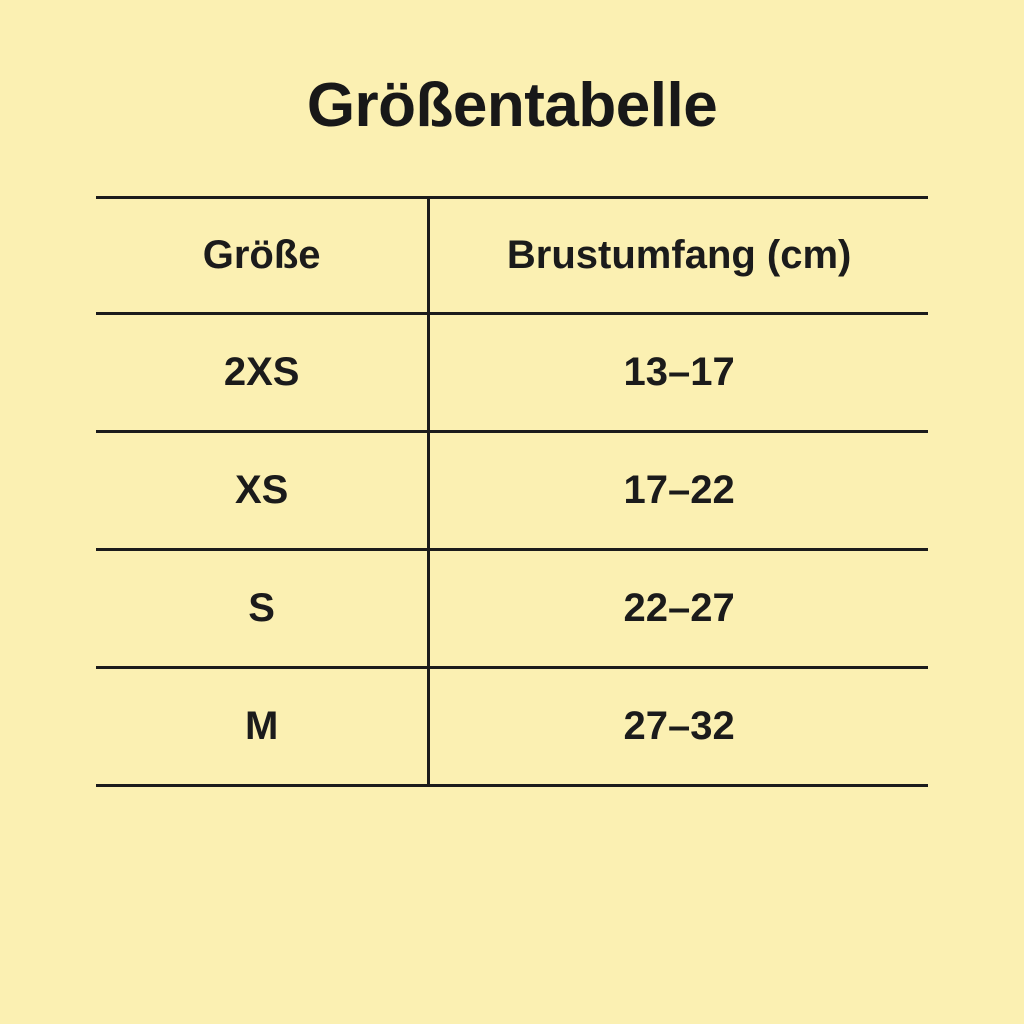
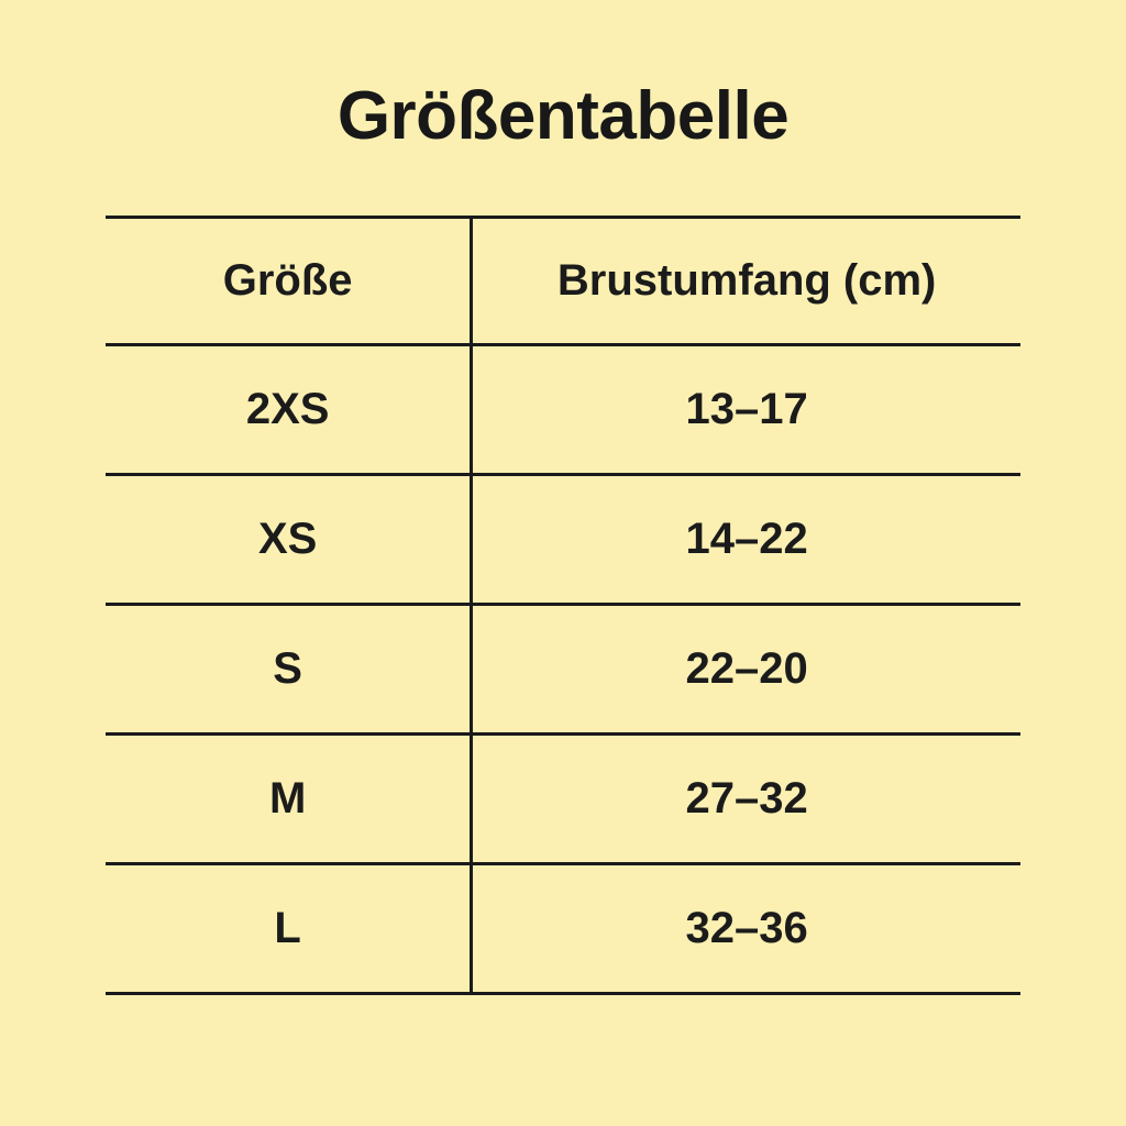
  Größentabelle
  Größe	Brustumfang (cm)
  2XS	13–17
- XS	17–22
+ XS	14–22
- S	22–27
+ S	22–20
  M	27–32
+ L	32–36
